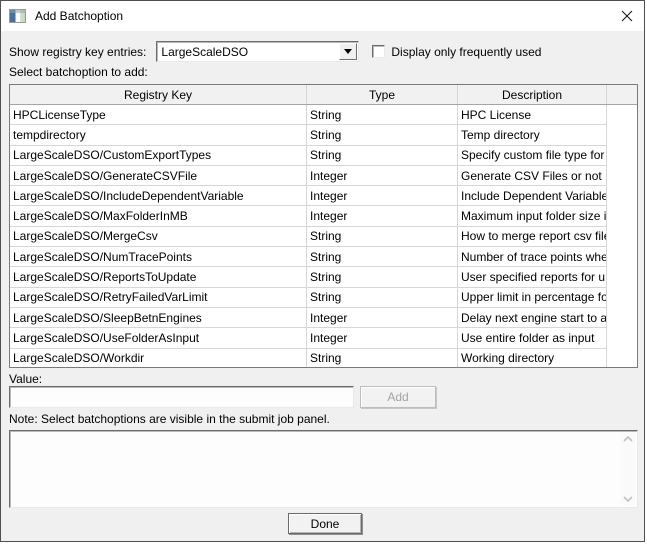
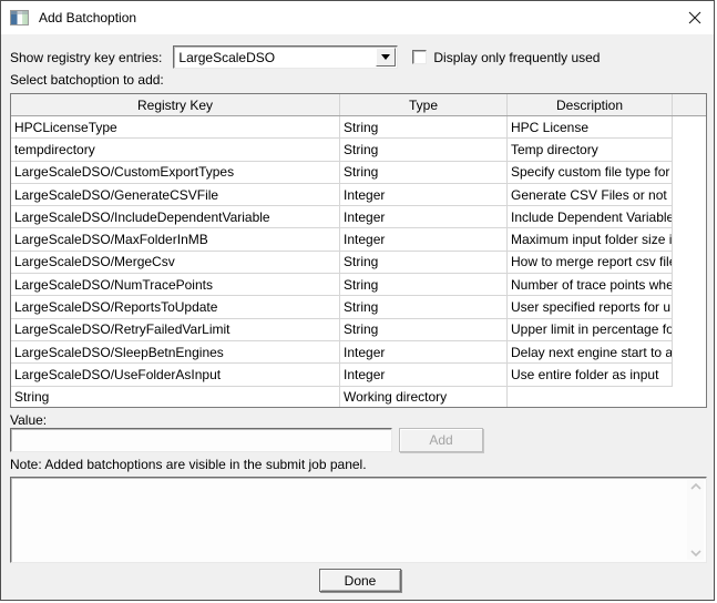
  Add Batchoption
  Show registry key entries:
  LargeScaleDSO
  Display only frequently used
  Select batchoption to add:
  Registry Key
  Type
  Description
  HPCLicenseType
  String
  HPC License
  tempdirectory
  String
  Temp directory
  LargeScaleDSO/CustomExportTypes
  String
  Specify custom file type for
  LargeScaleDSO/GenerateCSVFile
  Integer
  Generate CSV Files or not
  LargeScaleDSO/IncludeDependentVariable
  Integer
  Include Dependent Variable
  LargeScaleDSO/MaxFolderInMB
  Integer
  Maximum input folder size i
  LargeScaleDSO/MergeCsv
  String
  How to merge report csv fil
  LargeScaleDSO/NumTracePoints
  String
  Number of trace points whe
  LargeScaleDSO/ReportsToUpdate
  String
  User specified reports for u.
  LargeScaleDSO/RetryFailedVarLimit
  String
  Upper limit in percentage fo
  LargeScaleDSO/SleepBetnEngines
  Integer
  Delay next engine start to a
  LargeScaleDSO/UseFolderAsInput
  Integer
  Use entire folder as input
- LargeScaleDSO/Workdir
  String
  Working directory
  Value:
  Add
- Note: Select batchoptions are visible in the submit job panel.
+ Note: Added batchoptions are visible in the submit job panel.
  Done
